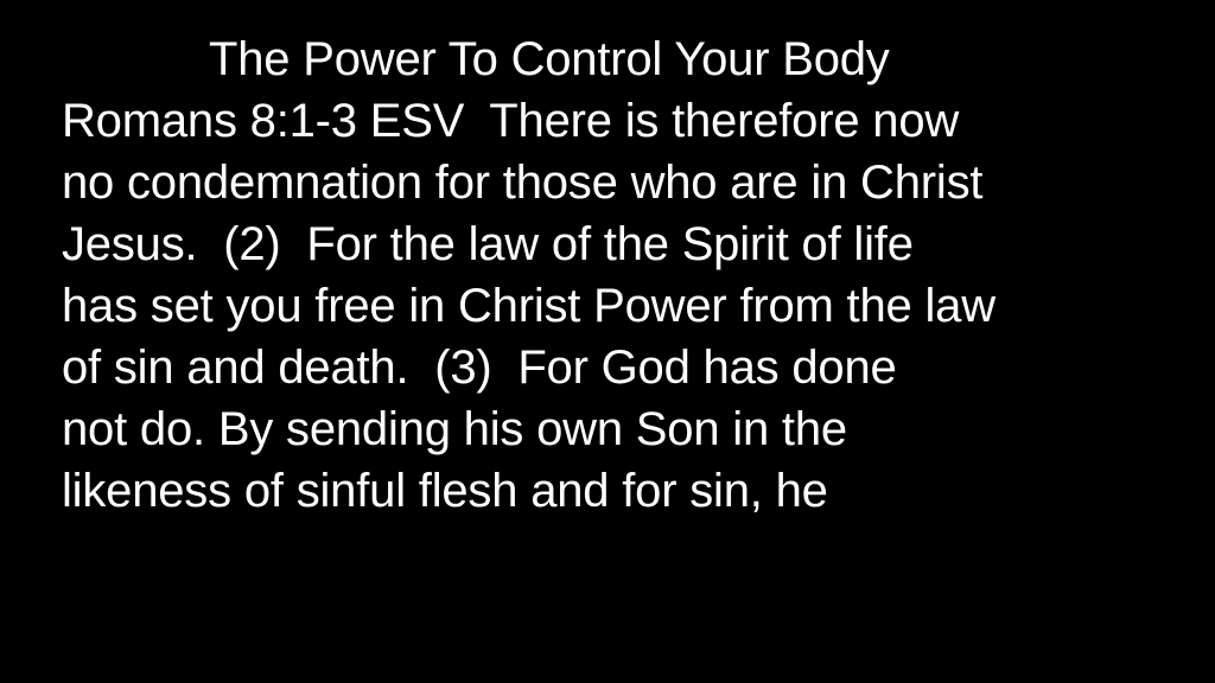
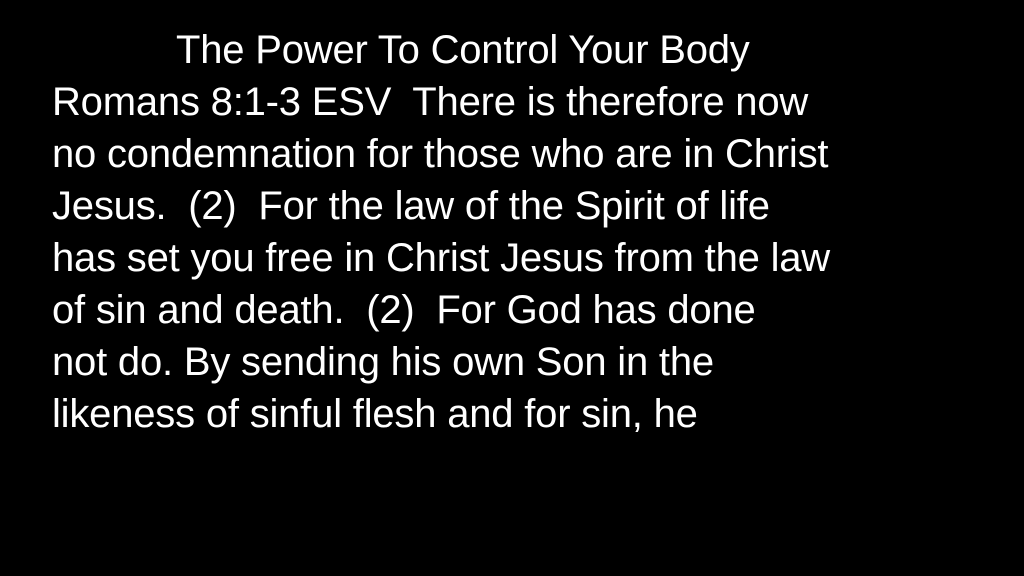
  The Power To Control Your Body
  Romans 8:1-3 ESV There is therefore now
  no condemnation for those who are in Christ
  Jesus. (2) For the law of the Spirit of life
- has set you free in Christ Power from the law
+ has set you free in Christ Jesus from the law
- of sin and death. (3) For God has done
+ of sin and death. (2) For God has done
  not do. By sending his own Son in the
  likeness of sinful flesh and for sin, he
